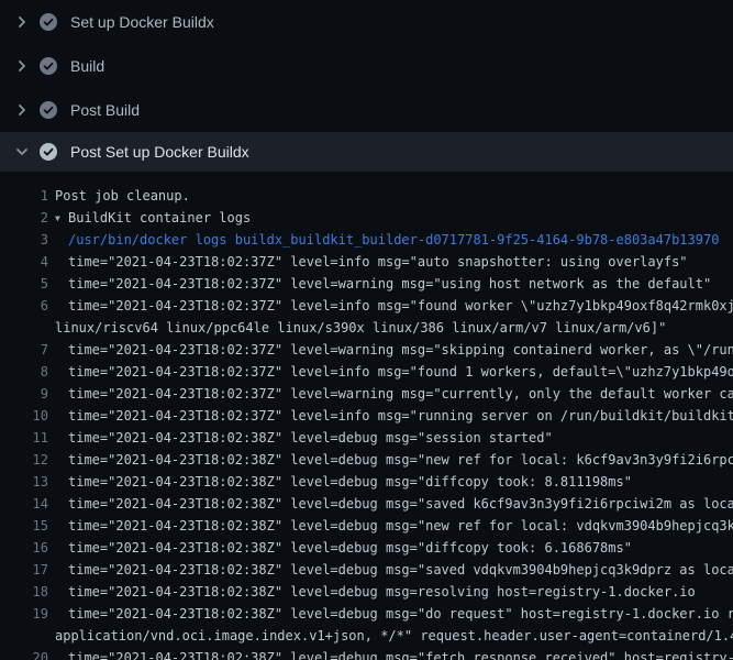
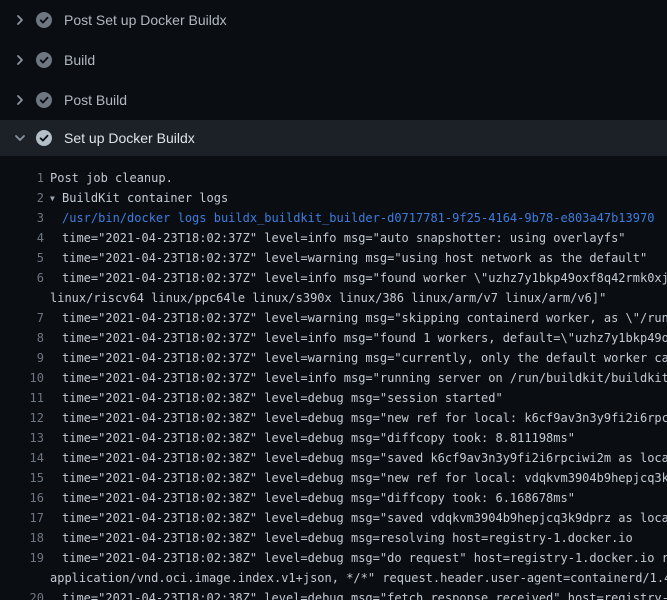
- Set up Docker Buildx
+ Post Set up Docker Buildx
  Build
  Post Build
- Post Set up Docker Buildx
+ Set up Docker Buildx
  1
  Post job cleanup.
  2
  ▼ BuildKit container logs
  3
  /usr/bin/docker logs buildx_buildkit_builder-d0717781-9f25-4164-9b78-e803a47b13970
  4
  time="2021-04-23T18:02:37Z" level=info msg="auto snapshotter: using overlayfs"
  5
  time="2021-04-23T18:02:37Z" level=warning msg="using host network as the default"
  6
  time="2021-04-23T18:02:37Z" level=info msg="found worker \"uzhz7y1bkp49oxf8q42rmk0xj
  linux/riscv64 linux/ppc64le linux/s390x linux/386 linux/arm/v7 linux/arm/v6]"
  7
  time="2021-04-23T18:02:37Z" level=warning msg="skipping containerd worker, as \"/run
  8
  time="2021-04-23T18:02:37Z" level=info msg="found 1 workers, default=\"uzhz7y1bkp49o
  9
  time="2021-04-23T18:02:37Z" level=warning msg="currently, only the default worker ca
  10
  time="2021-04-23T18:02:37Z" level=info msg="running server on /run/buildkit/buildkit
  11
  time="2021-04-23T18:02:38Z" level=debug msg="session started"
  12
  time="2021-04-23T18:02:38Z" level=debug msg="new ref for local: k6cf9av3n3y9fi2i6rpc
  13
  time="2021-04-23T18:02:38Z" level=debug msg="diffcopy took: 8.811198ms"
  14
  time="2021-04-23T18:02:38Z" level=debug msg="saved k6cf9av3n3y9fi2i6rpciwi2m as loca
  15
  time="2021-04-23T18:02:38Z" level=debug msg="new ref for local: vdqkvm3904b9hepjcq3k
  16
  time="2021-04-23T18:02:38Z" level=debug msg="diffcopy took: 6.168678ms"
  17
  time="2021-04-23T18:02:38Z" level=debug msg="saved vdqkvm3904b9hepjcq3k9dprz as loca
  18
  time="2021-04-23T18:02:38Z" level=debug msg=resolving host=registry-1.docker.io
  19
  time="2021-04-23T18:02:38Z" level=debug msg="do request" host=registry-1.docker.io r
  application/vnd.oci.image.index.v1+json, */*" request.header.user-agent=containerd/1.
  20
  time="2021-04-23T18:02:38Z" level=debug msg="fetch response received" host=registry-
